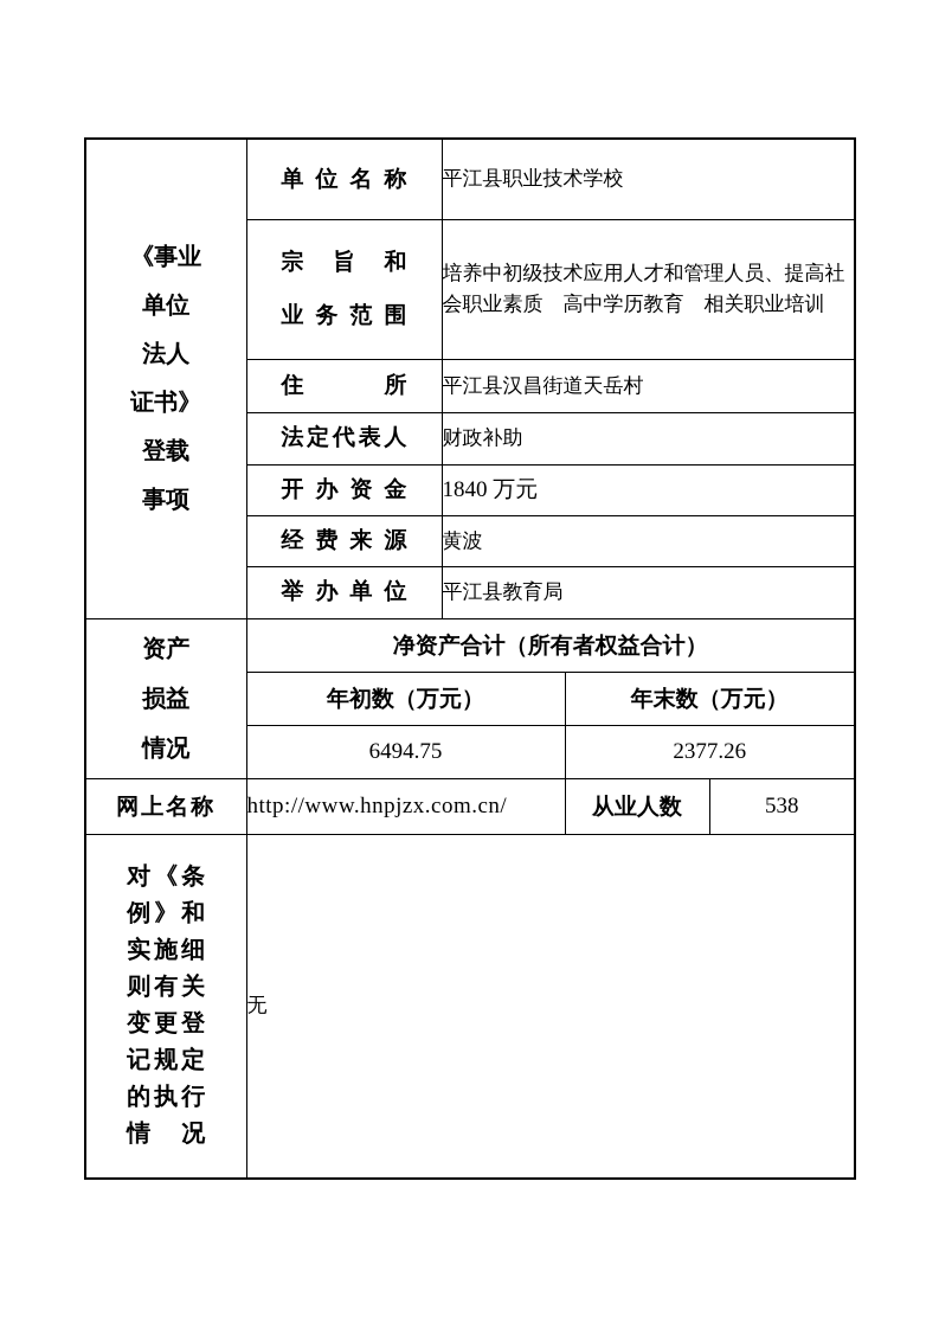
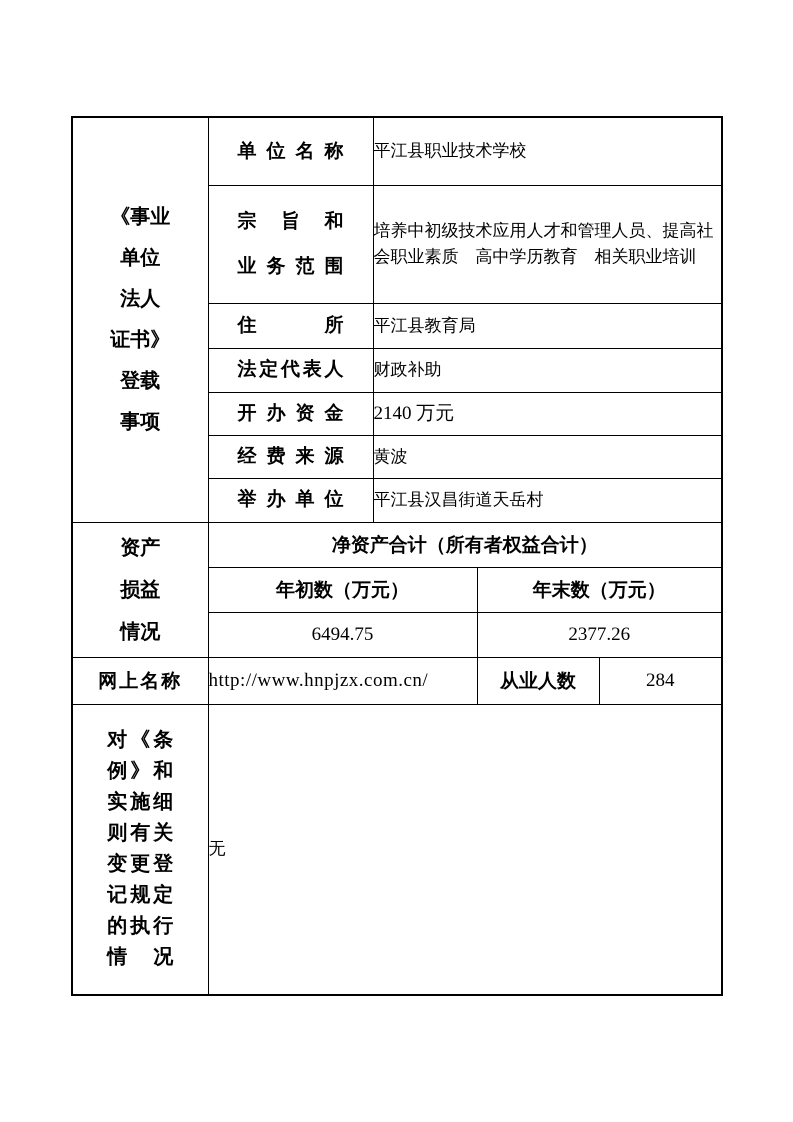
  《事业 单位 法人 证书》 登载 事项	单位名称	平江县职业技术学校
  宗 旨 和 业务范围	培养中初级技术应用人才和管理人员、提高社会职业素质 高中学历教育 相关职业培训
- 住 所	平江县汉昌街道天岳村
+ 住 所	平江县教育局
  法定代表人	财政补助
- 开办资金	1840 万元
+ 开办资金	2140 万元
  经费来源	黄波
- 举办单位	平江县教育局
+ 举办单位	平江县汉昌街道天岳村
  资产 损益 情况	净资产合计（所有者权益合计）
  年初数（万元）	年末数（万元）
  6494.75	2377.26
- 网上名称	http://www.hnpjzx.com.cn/	从业人数	538
+ 网上名称	http://www.hnpjzx.com.cn/	从业人数	284
  对《条 例》和 实施细 则有关 变更登 记规定 的执行 情 况	无
